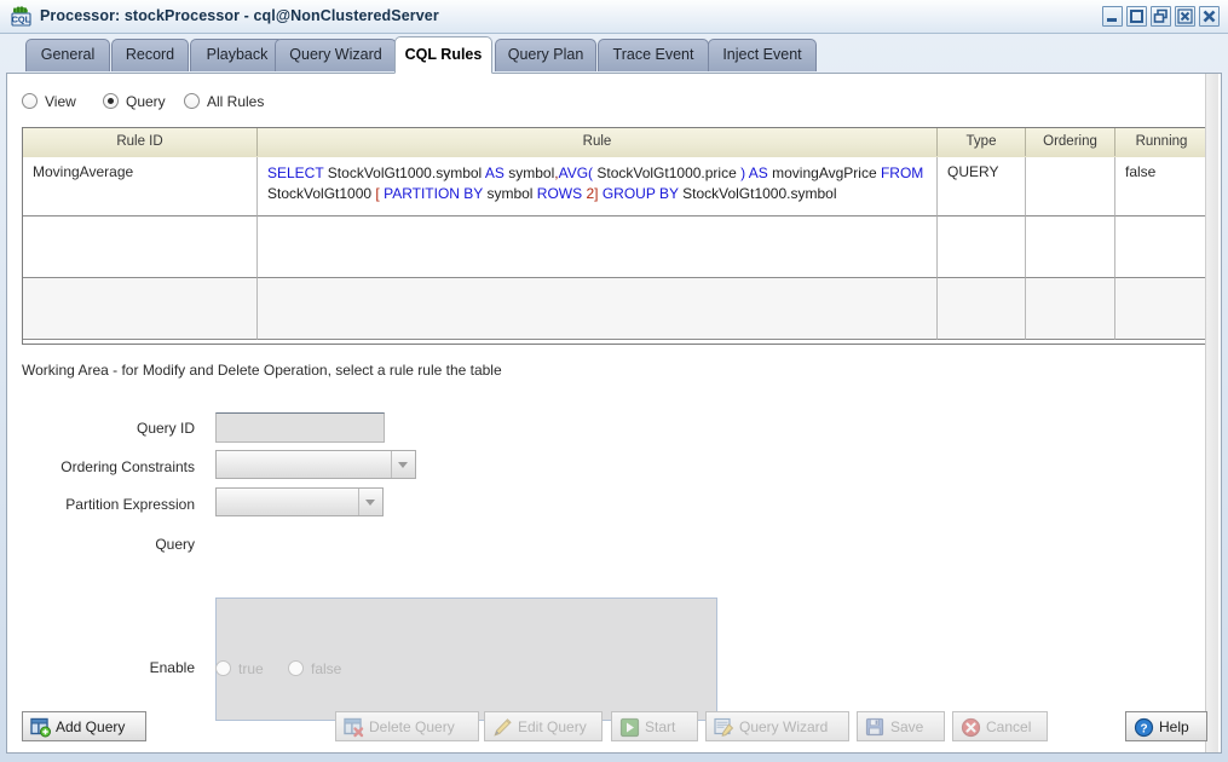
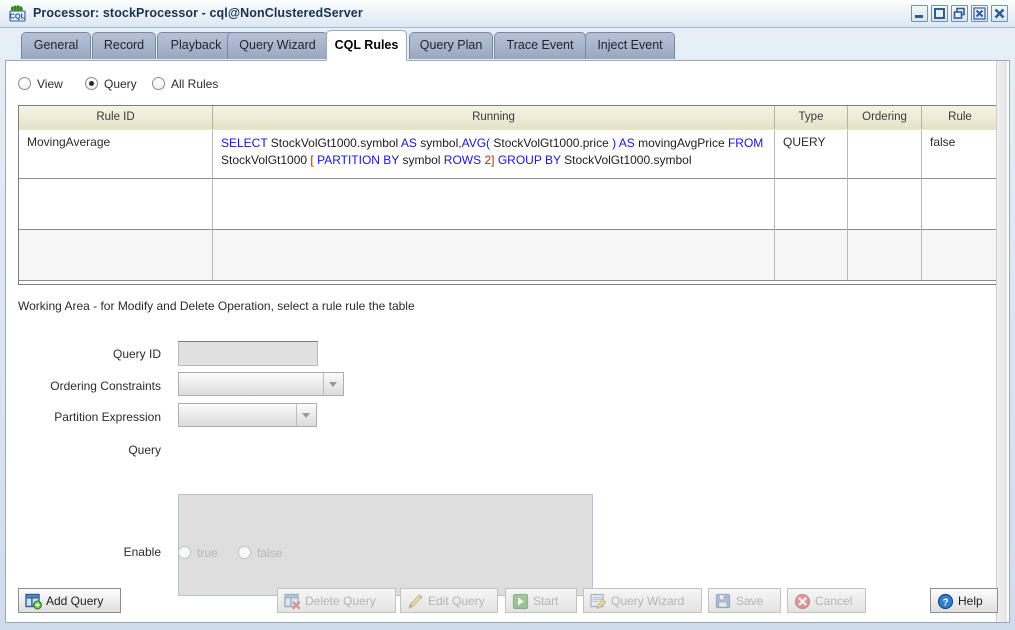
  CQL
  Processor: stockProcessor - cql@NonClusteredServer
  General
  Record
  Playback
  Query Wizard
  CQL Rules
  Query Plan
  Trace Event
  Inject Event
  View
  Query
  All Rules
  Rule ID
- Rule
+ Running
  Type
  Ordering
- Running
+ Rule
  MovingAverage
  SELECT StockVolGt1000.symbol AS symbol,AVG( StockVolGt1000.price ) AS movingAvgPrice FROM StockVolGt1000 [ PARTITION BY symbol ROWS 2] GROUP BY StockVolGt1000.symbol
  QUERY
  false
  Working Area - for Modify and Delete Operation, select a rule rule the table
  Query ID
  Ordering Constraints
  Partition Expression
  Query
  Enable
  true
  false
  Add Query
  Delete Query
  Edit Query
  Start
  Query Wizard
  Save
  Cancel
  ?
  Help
